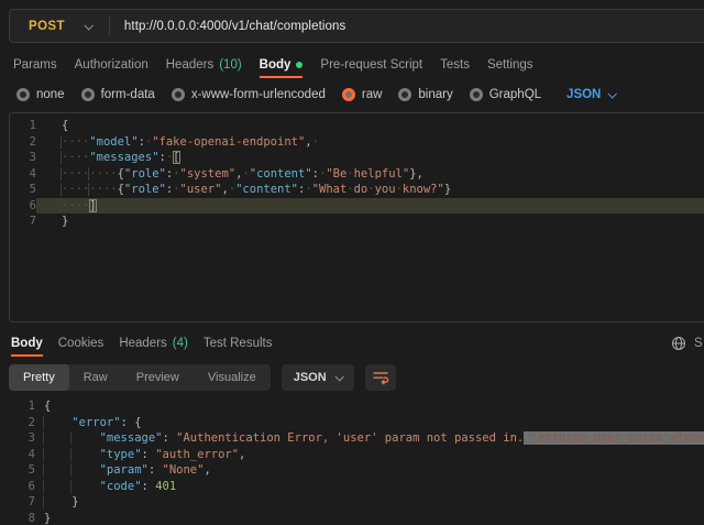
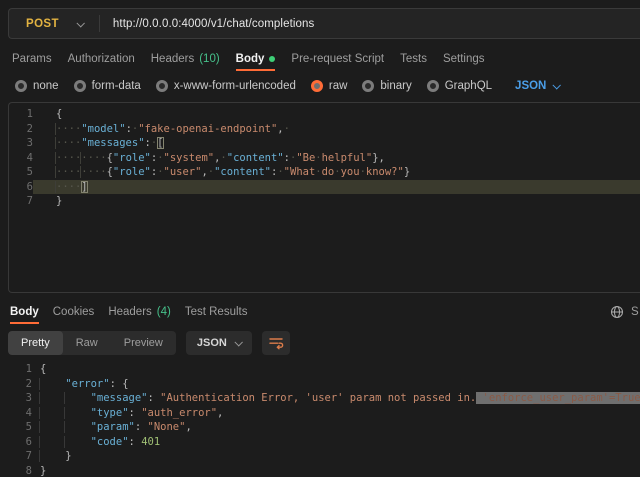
  POST
  http://0.0.0.0:4000/v1/chat/completions
  Params
  Authorization
  Headers
  (10)
  Body
  Pre-request Script
  Tests
  Settings
  none
  form-data
  x-www-form-urlencoded
  raw
  binary
  GraphQL
  JSON
  1
  {
  2
  ····"model":·"fake-openai-endpoint",·
  3
  ····"messages":·[
  4
  ········{"role":·"system",·"content":·"Be·helpful"},
  5
  ········{"role":·"user",·"content":·"What·do·you·know?"}
  6
  ····]
  7
  }
  Body
  Cookies
  Headers
  (4)
  Test Results
  S
  Pretty
  Raw
  Preview
- Visualize
  JSON
  1
  {
  2
  "error": {
  3
  "message": "Authentication Error, 'user' param not passed in. 'enforce_user_param'=True
  4
  "type": "auth_error",
  5
  "param": "None",
  6
  "code": 401
  7
  }
  8
  }
